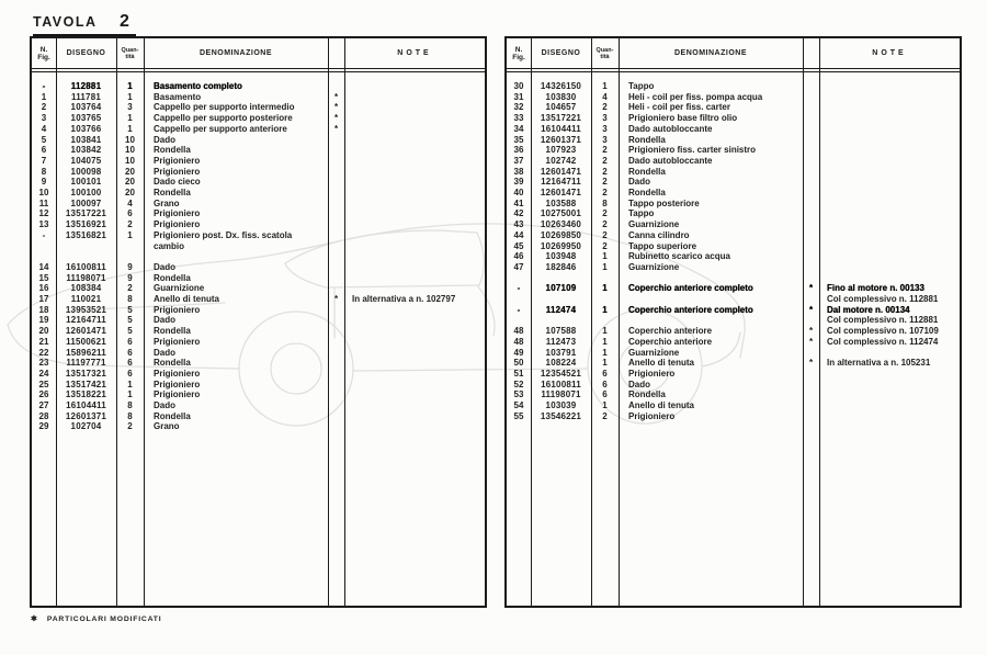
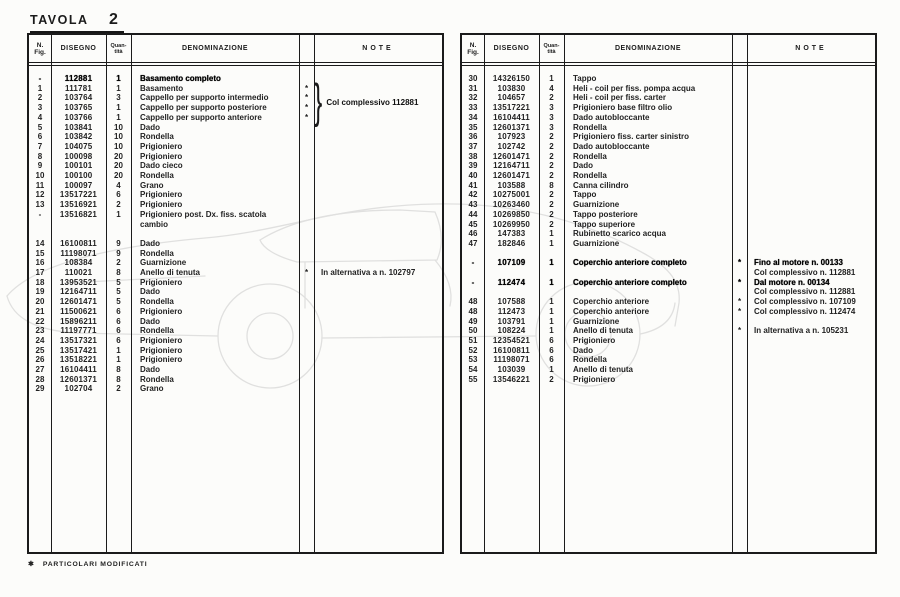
  TAVOLA 2
  -
  112881
  1
  Basamento completo
  1
  111781
  1
  Basamento
  *
  2
  103764
  3
  Cappello per supporto intermedio
  *
  3
  103765
  1
  Cappello per supporto posteriore
  *
  4
  103766
  1
  Cappello per supporto anteriore
  *
  5
  103841
  10
  Dado
  6
  103842
  10
  Rondella
  7
  104075
  10
  Prigioniero
  8
  100098
  20
  Prigioniero
  9
  100101
  20
  Dado cieco
  10
  100100
  20
  Rondella
  11
  100097
  4
  Grano
  12
  13517221
  6
  Prigioniero
  13
  13516921
  2
  Prigioniero
  -
  13516821
  1
  Prigioniero post. Dx. fiss. scatola
  cambio
  14
  16100811
  9
  Dado
  15
  11198071
  9
  Rondella
  16
  108384
  2
  Guarnizione
  17
  110021
  8
  Anello di tenuta
  *
  In alternativa a n. 102797
  18
  13953521
  5
  Prigioniero
  19
  12164711
  5
  Dado
  20
  12601471
  5
  Rondella
  21
  11500621
  6
  Prigioniero
  22
  15896211
  6
  Dado
  23
  11197771
  6
  Rondella
  24
  13517321
  6
  Prigioniero
  25
  13517421
  1
  Prigioniero
  26
  13518221
  1
  Prigioniero
  27
  16104411
  8
  Dado
  28
  12601371
  8
  Rondella
  29
  102704
  2
  Grano
+ }
+ Col complessivo 112881
  30
  14326150
  1
  Tappo
  31
  103830
  4
  Heli - coil per fiss. pompa acqua
  32
  104657
  2
  Heli - coil per fiss. carter
  33
  13517221
  3
  Prigioniero base filtro olio
  34
  16104411
  3
  Dado autobloccante
  35
  12601371
  3
  Rondella
  36
  107923
  2
  Prigioniero fiss. carter sinistro
  37
  102742
  2
  Dado autobloccante
  38
  12601471
  2
  Rondella
  39
  12164711
  2
  Dado
  40
  12601471
  2
  Rondella
  41
  103588
  8
- Tappo posteriore
+ Canna cilindro
  42
  10275001
  2
  Tappo
  43
  10263460
  2
  Guarnizione
  44
  10269850
  2
- Canna cilindro
+ Tappo posteriore
  45
  10269950
  2
  Tappo superiore
  46
- 103948
+ 147383
  1
  Rubinetto scarico acqua
  47
  182846
  1
  Guarnizione
  -
  107109
  1
  Coperchio anteriore completo
  *
  Fino al motore n. 00133
  Col complessivo n. 112881
  -
  112474
  1
  Coperchio anteriore completo
  *
  Dal motore n. 00134
  Col complessivo n. 112881
  48
  107588
  1
  Coperchio anteriore
  *
  Col complessivo n. 107109
  48
  112473
  1
  Coperchio anteriore
  *
  Col complessivo n. 112474
  49
  103791
  1
  Guarnizione
  50
  108224
  1
  Anello di tenuta
  *
  In alternativa a n. 105231
  51
  12354521
  6
  Prigioniero
  52
  16100811
  6
  Dado
  53
  11198071
  6
  Rondella
  54
  103039
  1
  Anello di tenuta
  55
  13546221
  2
  Prigioniero
